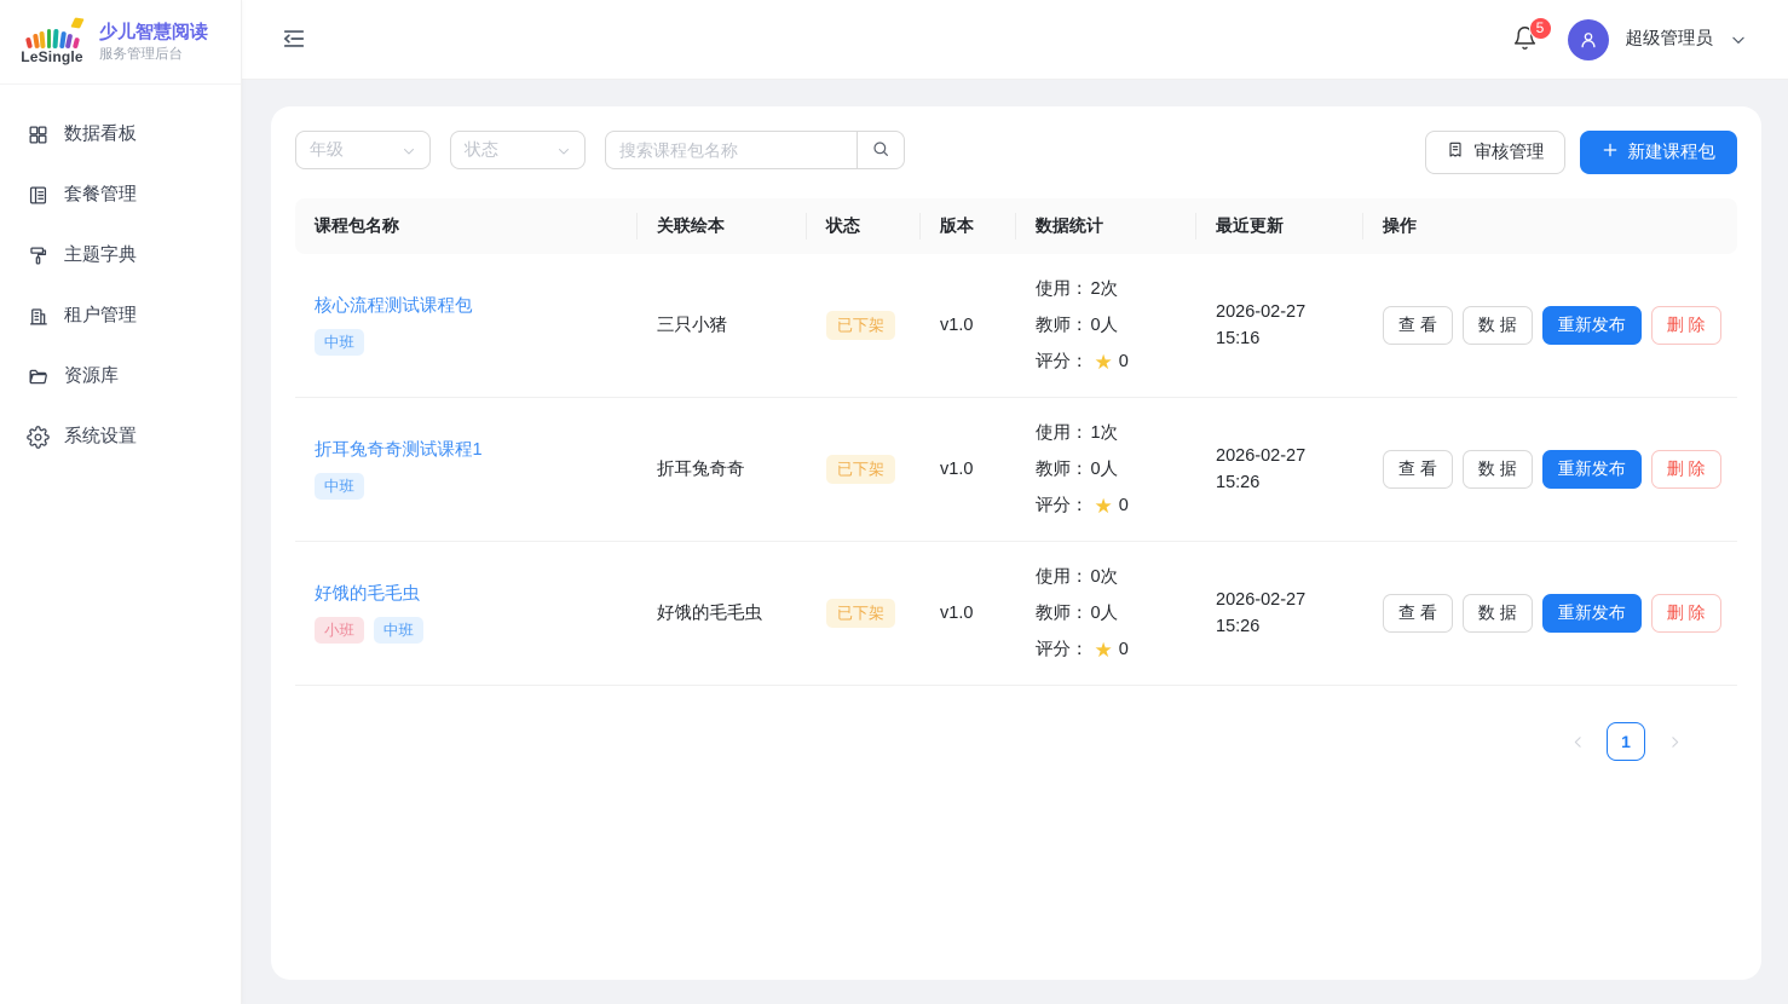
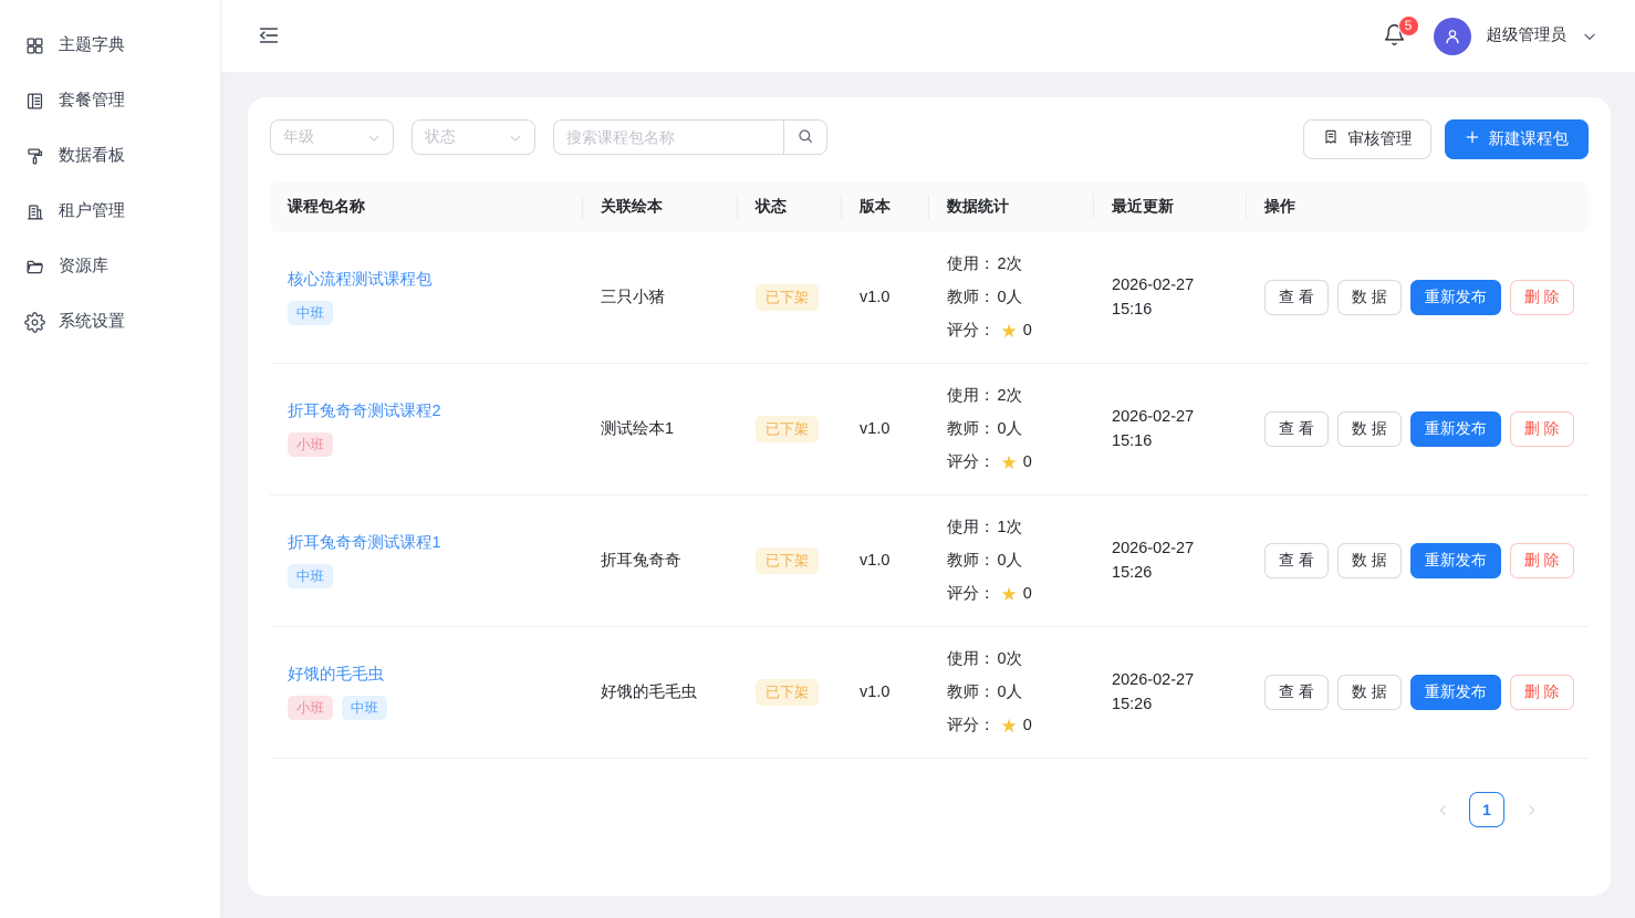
- LeSingle
- 少儿智慧阅读
- 服务管理后台
- 数据看板
+ 主题字典
  套餐管理
- 主题字典
+ 数据看板
  租户管理
  资源库
  系统设置
  5
  超级管理员
  年级
  状态
  搜索课程包名称
  审核管理
  新建课程包
  课程包名称	关联绘本	状态	版本	数据统计	最近更新	操作
  核心流程测试课程包 中班	三只小猪	已下架	v1.0	使用： 2次 教师： 0人 评分： ★ 0	2026-02-27 15:16	查 看 数 据 重新发布 删 除
+ 折耳兔奇奇测试课程2 小班	测试绘本1	已下架	v1.0	使用： 2次 教师： 0人 评分： ★ 0	2026-02-27 15:16	查 看 数 据 重新发布 删 除
  折耳兔奇奇测试课程1 中班	折耳兔奇奇	已下架	v1.0	使用： 1次 教师： 0人 评分： ★ 0	2026-02-27 15:26	查 看 数 据 重新发布 删 除
  好饿的毛毛虫 小班 中班	好饿的毛毛虫	已下架	v1.0	使用： 0次 教师： 0人 评分： ★ 0	2026-02-27 15:26	查 看 数 据 重新发布 删 除
  1
